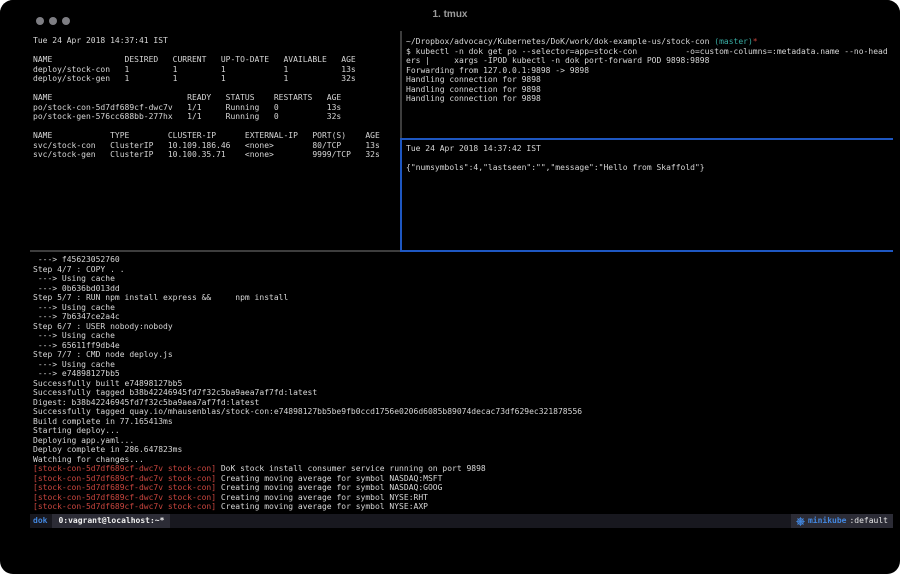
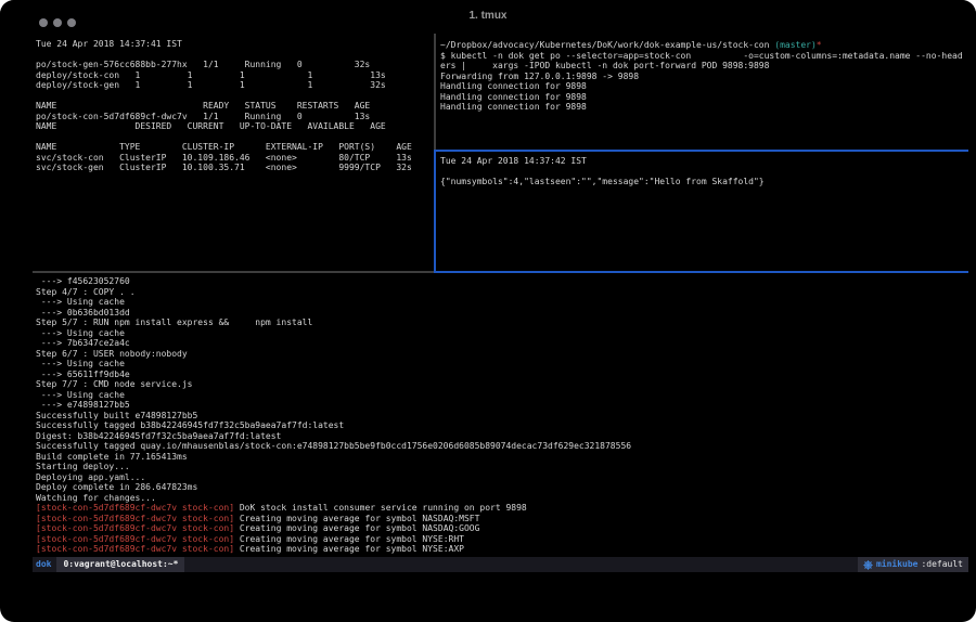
  1. tmux
  Tue 24 Apr 2018 14:37:41 IST
- NAME DESIRED CURRENT UP-TO-DATE AVAILABLE AGE
+ po/stock-gen-576cc688bb-277hx 1/1 Running 0 32s
  deploy/stock-con 1 1 1 1 13s
  deploy/stock-gen 1 1 1 1 32s
  NAME READY STATUS RESTARTS AGE
  po/stock-con-5d7df689cf-dwc7v 1/1 Running 0 13s
- po/stock-gen-576cc688bb-277hx 1/1 Running 0 32s
+ NAME DESIRED CURRENT UP-TO-DATE AVAILABLE AGE
  NAME TYPE CLUSTER-IP EXTERNAL-IP PORT(S) AGE
  svc/stock-con ClusterIP 10.109.186.46 <none> 80/TCP 13s
  svc/stock-gen ClusterIP 10.100.35.71 <none> 9999/TCP 32s
  ~/Dropbox/advocacy/Kubernetes/DoK/work/dok-example-us/stock-con (master)*
  $ kubectl -n dok get po --selector=app=stock-con -o=custom-columns=:metadata.name --no-head
  ers | xargs -IPOD kubectl -n dok port-forward POD 9898:9898
  Forwarding from 127.0.0.1:9898 -> 9898
  Handling connection for 9898
  Handling connection for 9898
  Handling connection for 9898
  Tue 24 Apr 2018 14:37:42 IST
  {"numsymbols":4,"lastseen":"","message":"Hello from Skaffold"}
  ---> f45623052760
  Step 4/7 : COPY . .
  ---> Using cache
  ---> 0b636bd013dd
  Step 5/7 : RUN npm install express && npm install
  ---> Using cache
  ---> 7b6347ce2a4c
  Step 6/7 : USER nobody:nobody
  ---> Using cache
  ---> 65611ff9db4e
- Step 7/7 : CMD node deploy.js
+ Step 7/7 : CMD node service.js
  ---> Using cache
  ---> e74898127bb5
  Successfully built e74898127bb5
  Successfully tagged b38b42246945fd7f32c5ba9aea7af7fd:latest
  Digest: b38b42246945fd7f32c5ba9aea7af7fd:latest
  Successfully tagged quay.io/mhausenblas/stock-con:e74898127bb5be9fb0ccd1756e0206d6085b89074decac73df629ec321878556
  Build complete in 77.165413ms
  Starting deploy...
  Deploying app.yaml...
  Deploy complete in 286.647823ms
  Watching for changes...
  [stock-con-5d7df689cf-dwc7v stock-con] DoK stock install consumer service running on port 9898
  [stock-con-5d7df689cf-dwc7v stock-con] Creating moving average for symbol NASDAQ:MSFT
  [stock-con-5d7df689cf-dwc7v stock-con] Creating moving average for symbol NASDAQ:GOOG
  [stock-con-5d7df689cf-dwc7v stock-con] Creating moving average for symbol NYSE:RHT
  [stock-con-5d7df689cf-dwc7v stock-con] Creating moving average for symbol NYSE:AXP
  dok
  0:vagrant@localhost:~*
  minikube
  :default
